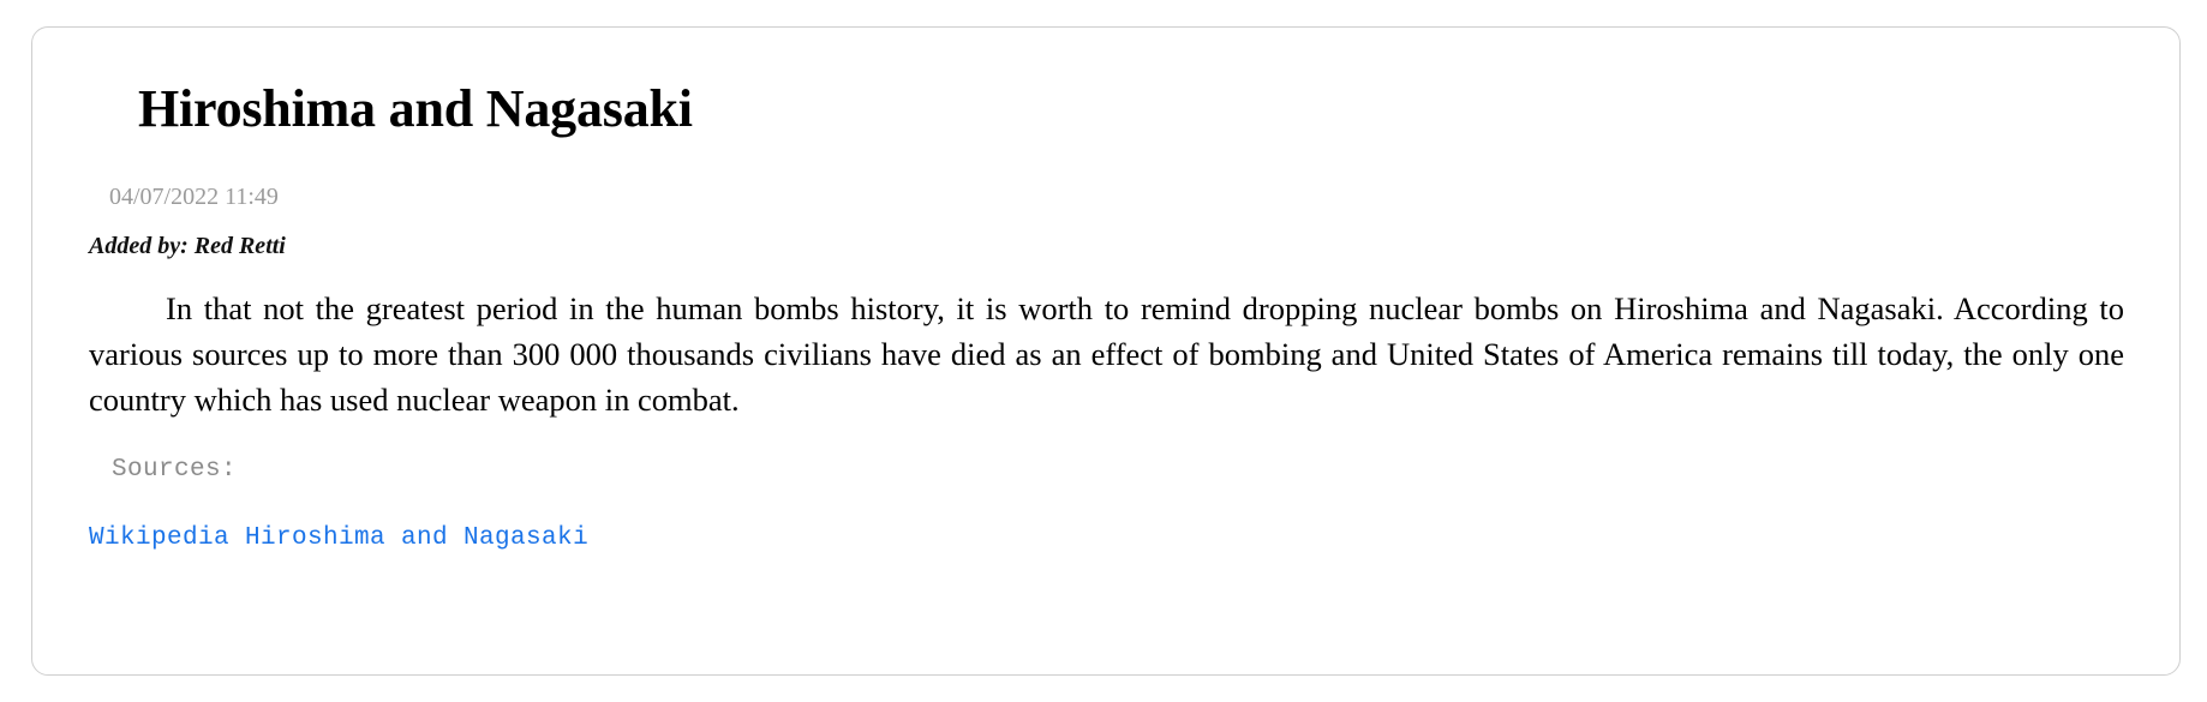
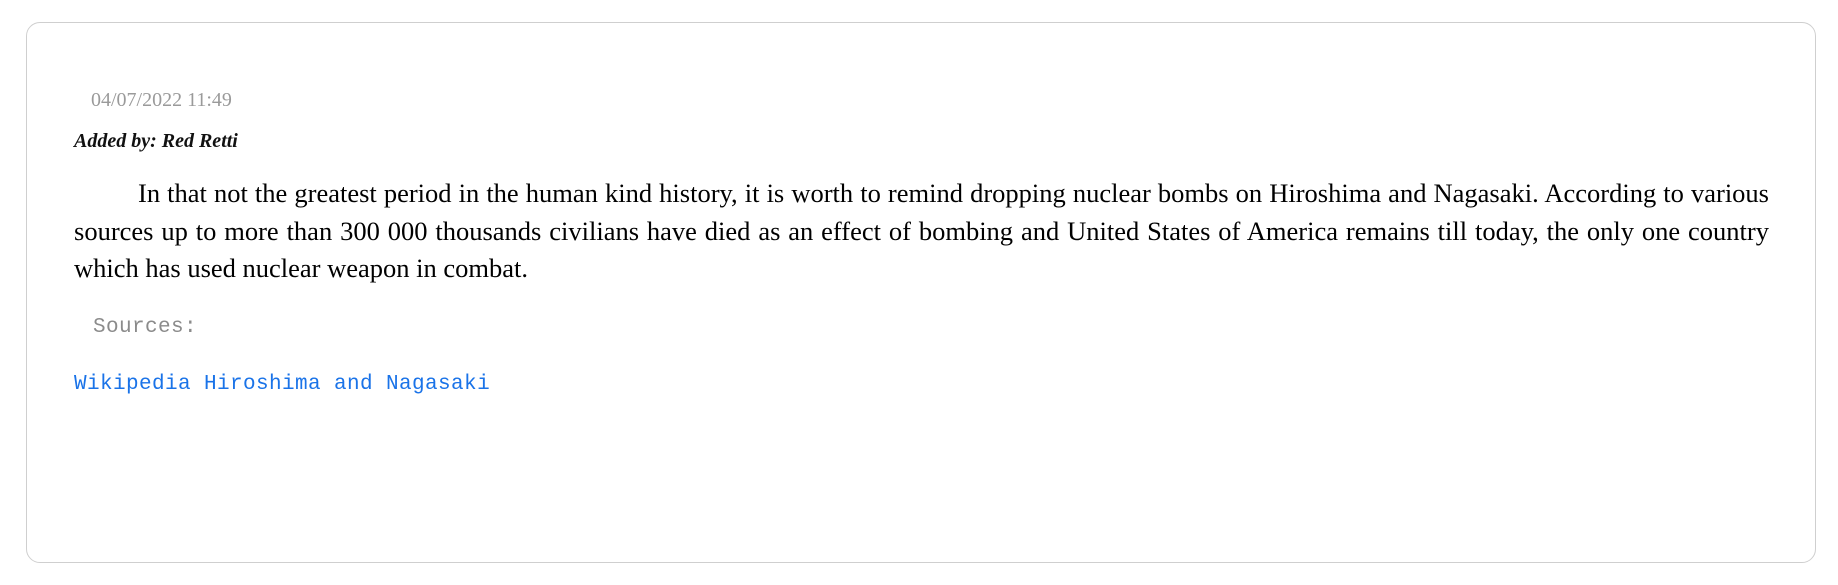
- Hiroshima and Nagasaki
  04/07/2022 11:49
  Added by: Red Retti
- In that not the greatest period in the human bombs history, it is worth to remind dropping nuclear bombs on Hiroshima and Nagasaki. According to various sources up to more than 300 000 thousands civilians have died as an effect of bombing and United States of America remains till today, the only one country which has used nuclear weapon in combat.
+ In that not the greatest period in the human kind history, it is worth to remind dropping nuclear bombs on Hiroshima and Nagasaki. According to various sources up to more than 300 000 thousands civilians have died as an effect of bombing and United States of America remains till today, the only one country which has used nuclear weapon in combat.
  Sources:
  Wikipedia Hiroshima and Nagasaki
